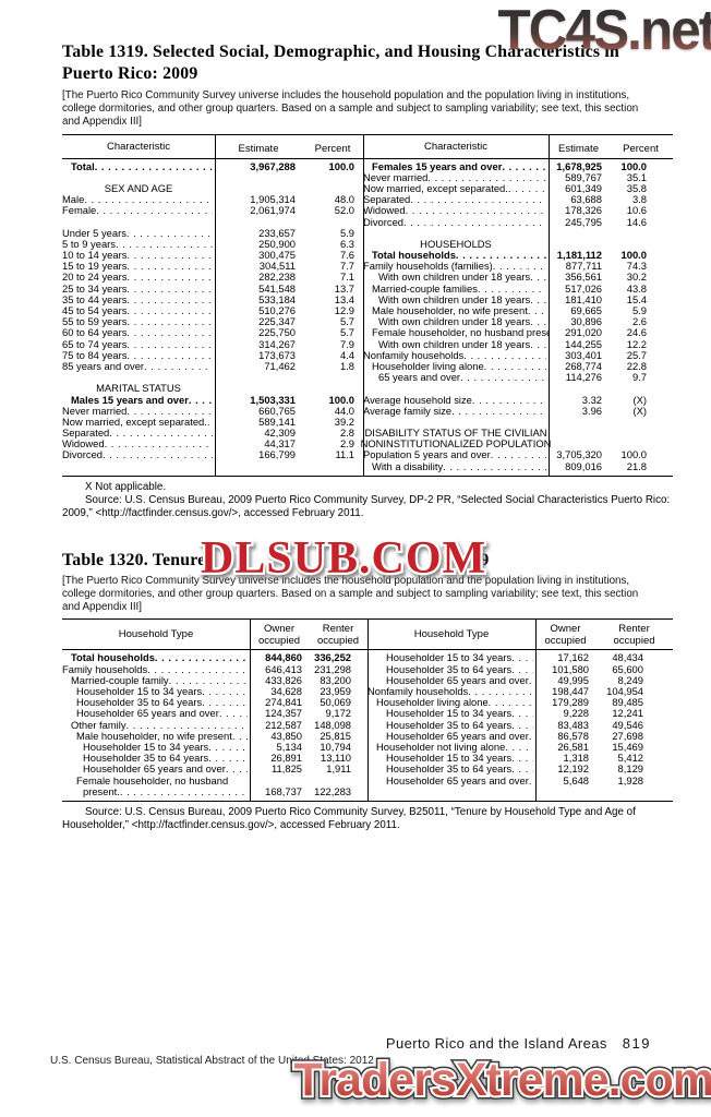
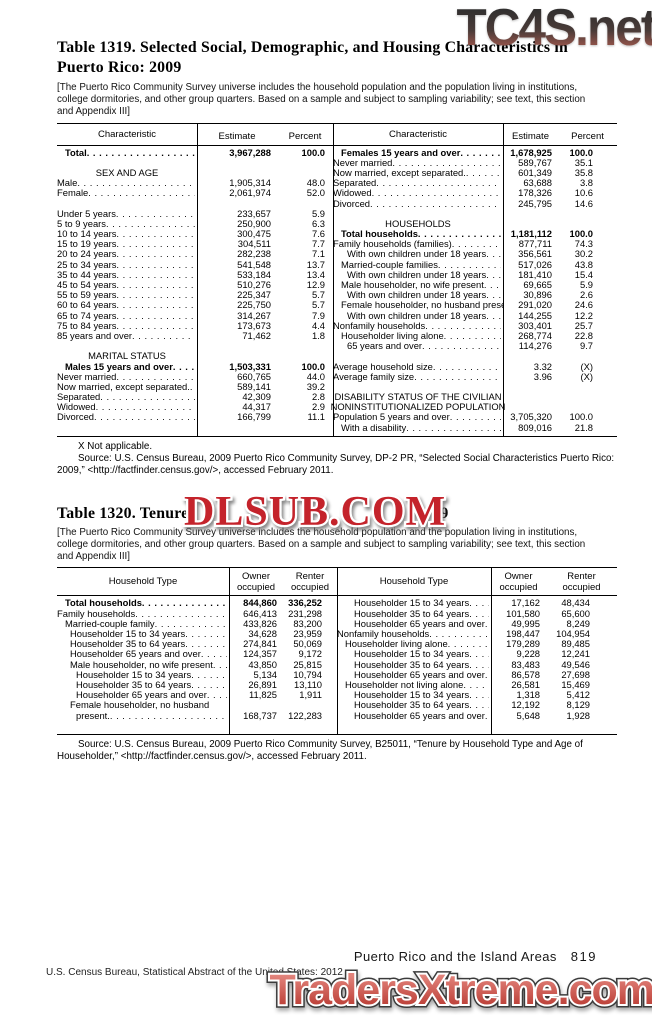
  Table 1319. Selected Social, Demographic, and Housing C
  Puerto Rico: 2009
  [The Puerto Rico Community Survey universe includes the household population and the population living in institutions,
  college dormitories, and other group quarters. Based on a sample and subject to sampling variability; see text, this section
  and Appendix III]
  Characteristic
  Estimate
  Percent
  Characteristic
  Estimate
  Percent
  Total
  3,967,288
  100.0
  SEX AND AGE
  Male
  1,905,314
  48.0
  Female
  2,061,974
  52.0
  Under 5 years
  233,657
  5.9
  5 to 9 years
  250,900
  6.3
  10 to 14 years
  300,475
  7.6
  15 to 19 years
  304,511
  7.7
  20 to 24 years
  282,238
  7.1
  25 to 34 years
  541,548
  13.7
  35 to 44 years
  533,184
  13.4
  45 to 54 years
  510,276
  12.9
  55 to 59 years
  225,347
  5.7
  60 to 64 years
  225,750
  5.7
  65 to 74 years
  314,267
  7.9
  75 to 84 years
  173,673
  4.4
  85 years and over
  71,462
  1.8
  MARITAL STATUS
  Males 15 years and over
  1,503,331
  100.0
  Never married
  660,765
  44.0
  Now married, except separated.
  589,141
  39.2
  Separated
  42,309
  2.8
  Widowed
  44,317
  2.9
  Divorced
  166,799
  11.1
  Females 15 years and over
  1,678,925
  100.0
  Never married
  589,767
  35.1
  Now married, except separated.
  601,349
  35.8
  Separated
  63,688
  3.8
  Widowed
  178,326
  10.6
  Divorced
  245,795
  14.6
  HOUSEHOLDS
  Total households
  1,181,112
  100.0
  Family households (families)
  877,711
  74.3
  With own children under 18 years
  356,561
  30.2
  Married-couple families
  517,026
  43.8
  With own children under 18 years
  181,410
  15.4
  Male householder, no wife present
  69,665
  5.9
  With own children under 18 years
  30,896
  2.6
  Female householder, no husband pres
  291,020
  24.6
  With own children under 18 years
  144,255
  12.2
  Nonfamily households
  303,401
  25.7
  Householder living alone
  268,774
  22.8
  65 years and over
  114,276
  9.7
  Average household size
  3.32
  (X)
  Average family size
  3.96
  (X)
  DISABILITY STATUS OF THE CIVILIAN
  ONINSTITUTIONALIZED POPULATIO
  Population 5 years and over
  3,705,320
  100.0
  With a disability
  809,016
  21.8
  X Not applicable.
  Source: U.S. Census Bureau, 2009 Puerto Rico Community Survey, DP-2 PR, “Selected Social Characteristics Puerto Rico:
  2009,” <http://factfinder.census.gov/>, accessed February 2011.
  Table 1320. Tenure 9
  [The Puerto Rico Community Survey universe includes the household population and the population living in institutions,
  college dormitories, and other group quarters. Based on a sample and subject to sampling variability; see text, this section
  and Appendix III]
  Household Type
  Owner
  occupied
  Renter
  occupied
  Household Type
  Owner
  occupied
  Renter
  occupied
  Total households
  844,860
  336,252
  Family households
  646,413
  231,298
  Married-couple family
  433,826
  83,200
  Householder 15 to 34 years
  34,628
  23,959
  Householder 35 to 64 years
  274,841
  50,069
  Householder 65 years and over
  124,357
  9,172
- Other family
- 212,587
- 148,098
  Male householder, no wife present
  43,850
  25,815
  Householder 15 to 34 years
  5,134
  10,794
  Householder 35 to 64 years
  26,891
  13,110
  Householder 65 years and over
  11,825
  1,911
  Female householder, no husband
  present.
  168,737
  122,283
  Householder 15 to 34 years
  17,162
  48,434
  Householder 35 to 64 years
  101,580
  65,600
  Householder 65 years and over
  49,995
  8,249
  Nonfamily households
  198,447
  104,954
  Householder living alone
  179,289
  89,485
  Householder 15 to 34 years
  9,228
  12,241
  Householder 35 to 64 years
  83,483
  49,546
  Householder 65 years and over
  86,578
  27,698
  Householder not living alone
  26,581
  15,469
  Householder 15 to 34 years
  1,318
  5,412
  Householder 35 to 64 years
  12,192
  8,129
  Householder 65 years and over
  5,648
  1,928
  Source: U.S. Census Bureau, 2009 Puerto Rico Community Survey, B25011, “Tenure by Household Type and Age of
  Householder,” <http://factfinder.census.gov/>, accessed February 2011.
  Puerto Rico and the Island Areas 819
  U.S. Census Bureau, Statistical Abstract of the Un
  TC4S.net
  DLSUB.COM
  TradersXtreme.com
